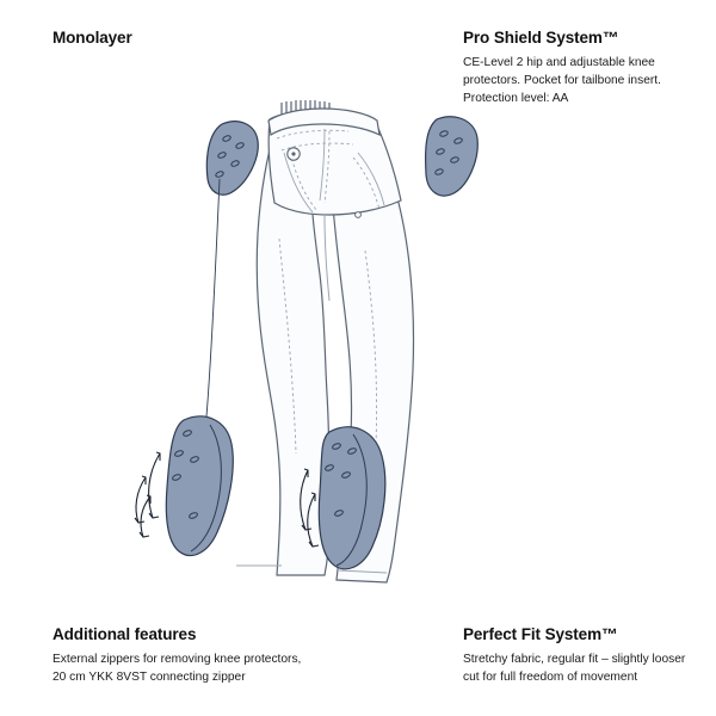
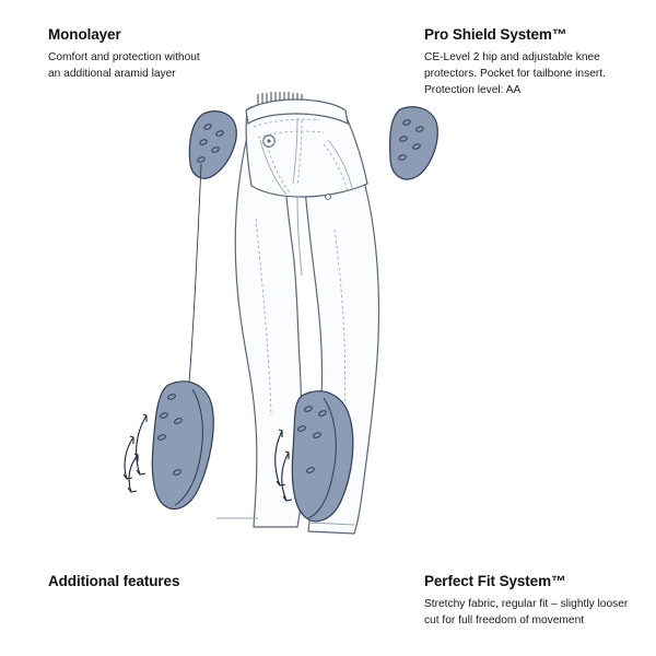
  Monolayer
+ Comfort and protection without
+ an additional aramid layer
  Pro Shield System™
  CE-Level 2 hip and adjustable knee
  protectors. Pocket for tailbone insert.
  Protection level: AA
  Additional features
- External zippers for removing knee protectors,
- 20 cm YKK 8VST connecting zipper
  Perfect Fit System™
  Stretchy fabric, regular fit – slightly looser
  cut for full freedom of movement
